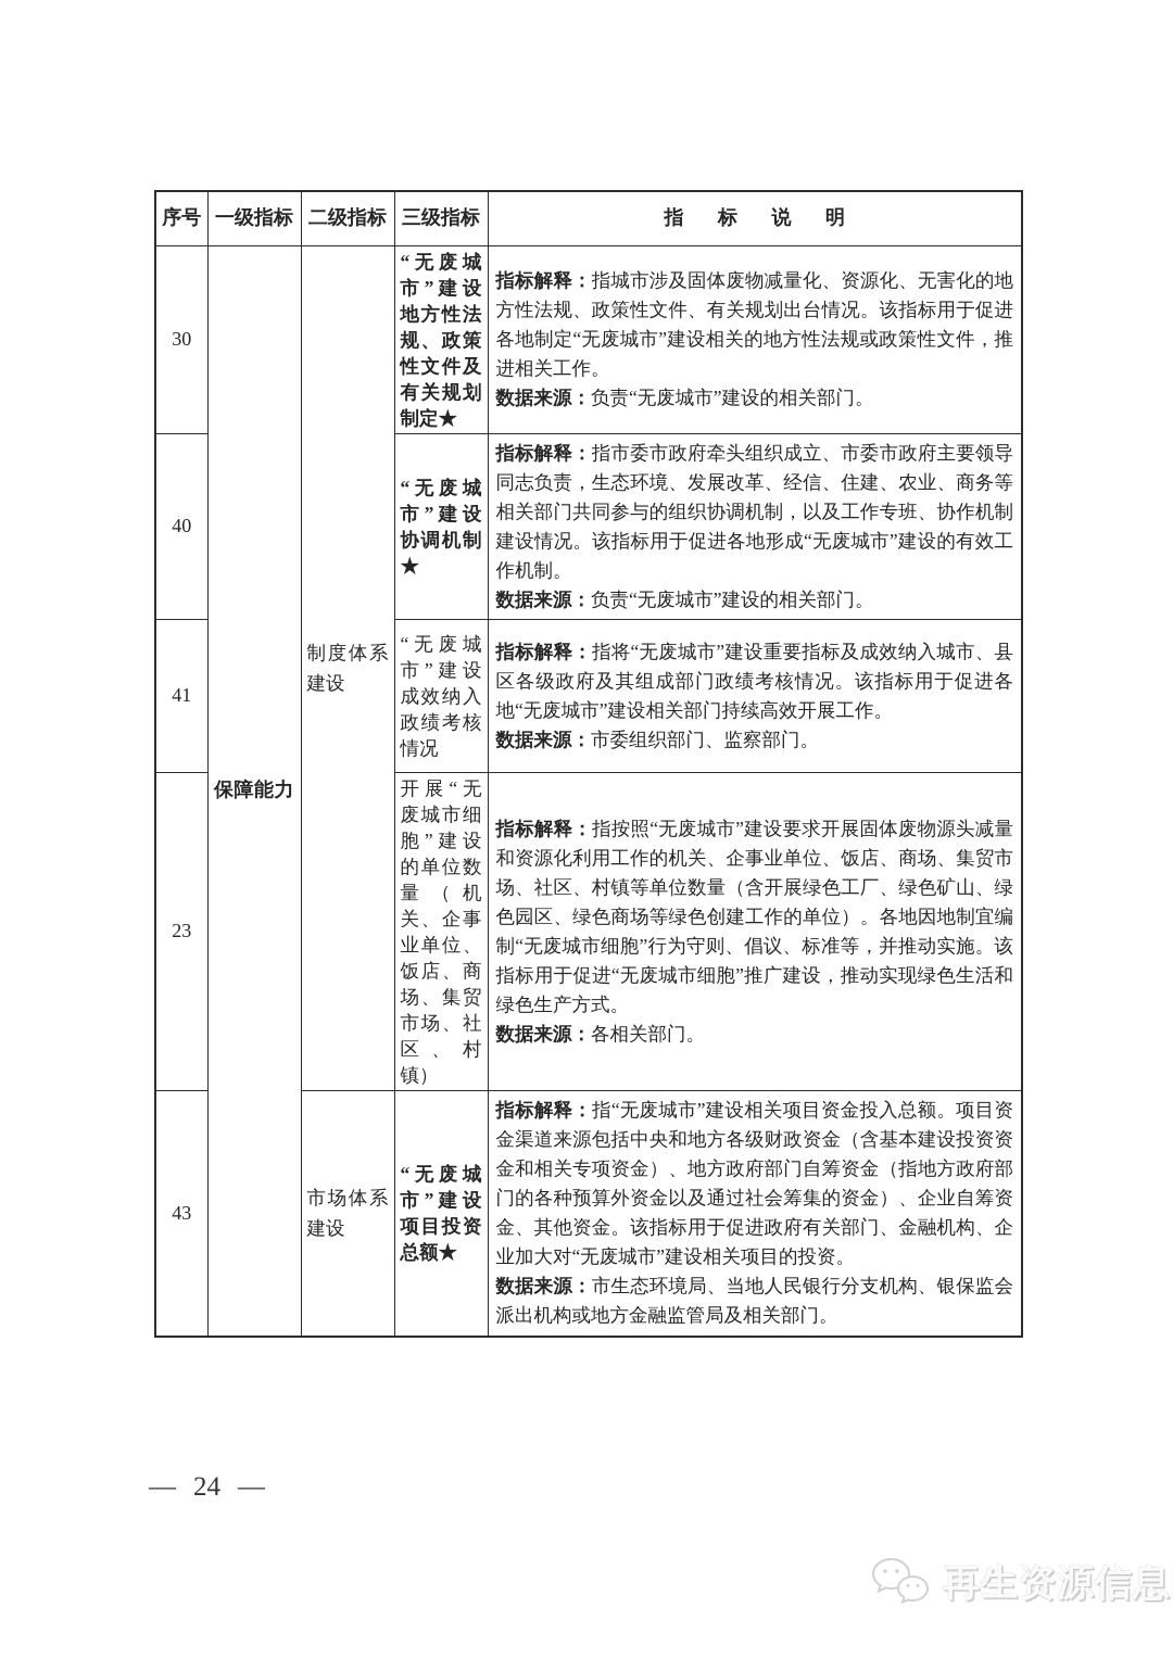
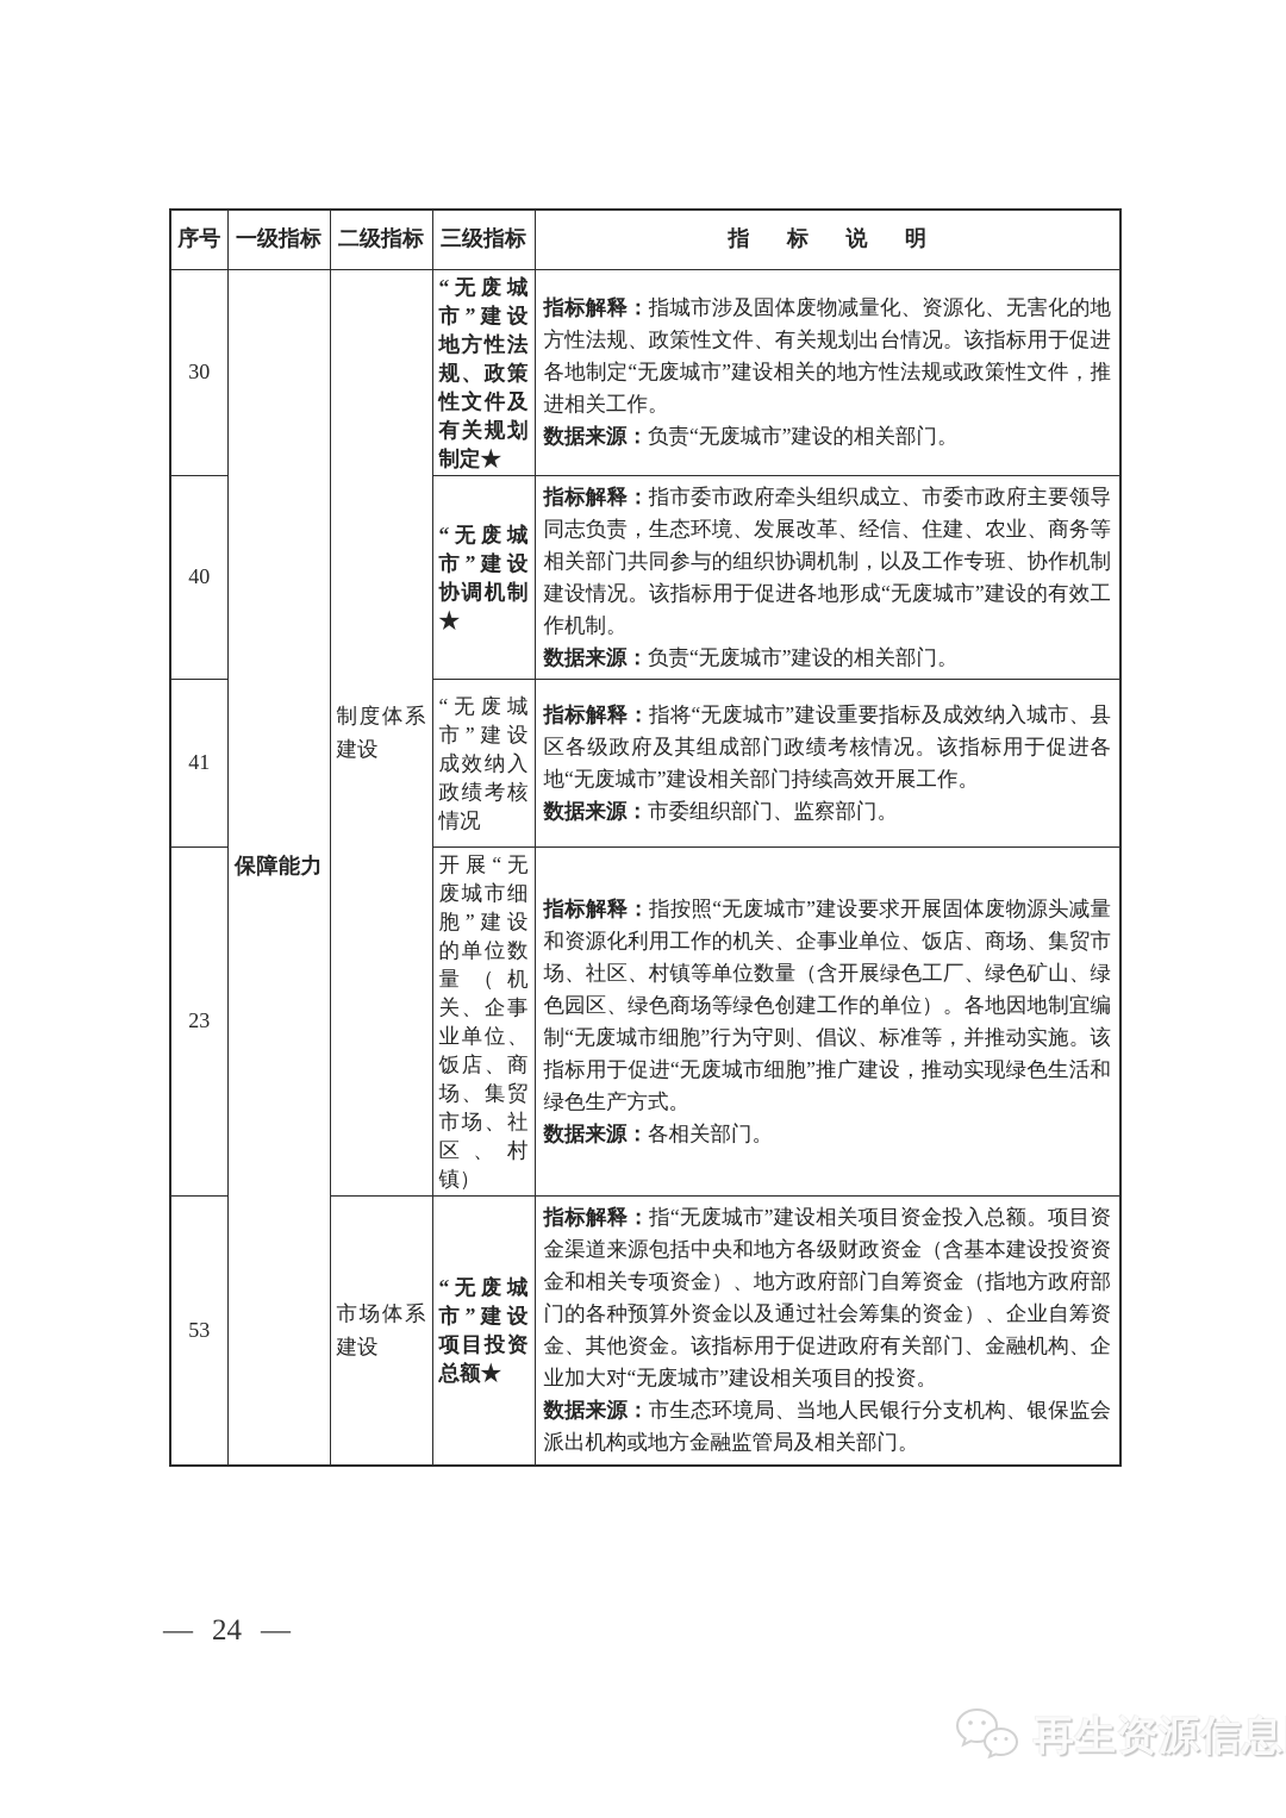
  序号	一级指标	二级指标	三级指标	指标说明
  30	保障能力	制度体系建设	“无废城市”建设地方性法规、政策性文件及有关规划制定★	指标解释：指城市涉及固体废物减量化、资源化、无害化的地方性法规、政策性文件、有关规划出台情况。该指标用于促进各地制定“无废城市”建设相关的地方性法规或政策性文件，推进相关工作。 数据来源：负责“无废城市”建设的相关部门。
  40	“无废城市”建设协调机制★	指标解释：指市委市政府牵头组织成立、市委市政府主要领导同志负责，生态环境、发展改革、经信、住建、农业、商务等相关部门共同参与的组织协调机制，以及工作专班、协作机制建设情况。该指标用于促进各地形成“无废城市”建设的有效工作机制。 数据来源：负责“无废城市”建设的相关部门。
  41	“无废城市”建设成效纳入政绩考核情况	指标解释：指将“无废城市”建设重要指标及成效纳入城市、县区各级政府及其组成部门政绩考核情况。该指标用于促进各地“无废城市”建设相关部门持续高效开展工作。 数据来源：市委组织部门、监察部门。
  23	开展“无废城市细胞”建设的单位数量（机关、企事业单位、饭店、商场、集贸市场、社区、村镇）	指标解释：指按照“无废城市”建设要求开展固体废物源头减量和资源化利用工作的机关、企事业单位、饭店、商场、集贸市场、社区、村镇等单位数量（含开展绿色工厂、绿色矿山、绿色园区、绿色商场等绿色创建工作的单位）。各地因地制宜编制“无废城市细胞”行为守则、倡议、标准等，并推动实施。该指标用于促进“无废城市细胞”推广建设，推动实现绿色生活和绿色生产方式。 数据来源：各相关部门。
- 43	市场体系建设	“无废城市”建设项目投资总额★	指标解释：指“无废城市”建设相关项目资金投入总额。项目资金渠道来源包括中央和地方各级财政资金（含基本建设投资资金和相关专项资金）、地方政府部门自筹资金（指地方政府部门的各种预算外资金以及通过社会筹集的资金）、企业自筹资金、其他资金。该指标用于促进政府有关部门、金融机构、企业加大对“无废城市”建设相关项目的投资。 数据来源：市生态环境局、当地人民银行分支机构、银保监会派出机构或地方金融监管局及相关部门。
+ 53	市场体系建设	“无废城市”建设项目投资总额★	指标解释：指“无废城市”建设相关项目资金投入总额。项目资金渠道来源包括中央和地方各级财政资金（含基本建设投资资金和相关专项资金）、地方政府部门自筹资金（指地方政府部门的各种预算外资金以及通过社会筹集的资金）、企业自筹资金、其他资金。该指标用于促进政府有关部门、金融机构、企业加大对“无废城市”建设相关项目的投资。 数据来源：市生态环境局、当地人民银行分支机构、银保监会派出机构或地方金融监管局及相关部门。
  —
  24
  —
  再生资源信息
